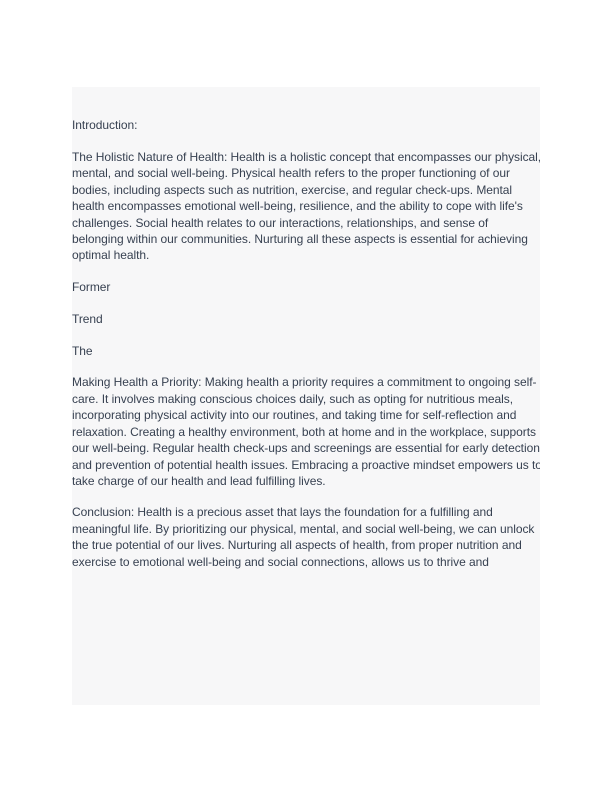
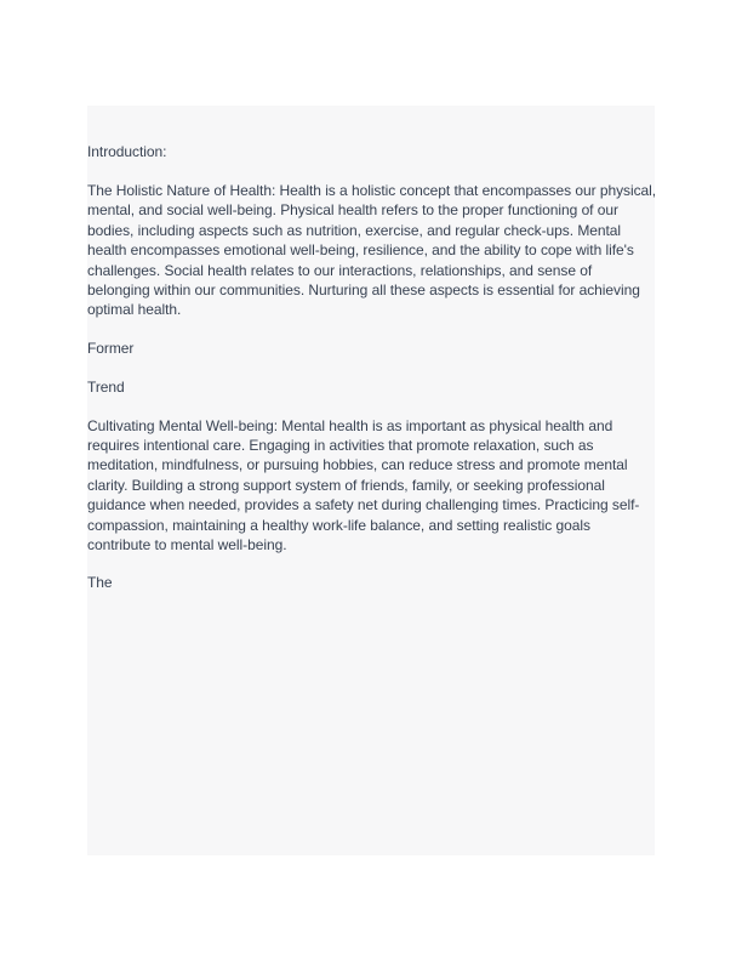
  Introduction:
  The Holistic Nature of Health: Health is a holistic concept that encompasses our physical, mental, and social well-being. Physical health refers to the proper functioning of our bodies, including aspects such as nutrition, exercise, and regular check-ups. Mental health encompasses emotional well-being, resilience, and the ability to cope with life's challenges. Social health relates to our interactions, relationships, and sense of belonging within our communities. Nurturing all these aspects is essential for achieving optimal health.
  Former
  Trend
+ Cultivating Mental Well-being: Mental health is as important as physical health and requires intentional care. Engaging in activities that promote relaxation, such as meditation, mindfulness, or pursuing hobbies, can reduce stress and promote mental clarity. Building a strong support system of friends, family, or seeking professional guidance when needed, provides a safety net during challenging times. Practicing self-compassion, maintaining a healthy work-life balance, and setting realistic goals contribute to mental well-being.
  The
- Making Health a Priority: Making health a priority requires a commitment to ongoing self-care. It involves making conscious choices daily, such as opting for nutritious meals, incorporating physical activity into our routines, and taking time for self-reflection and relaxation. Creating a healthy environment, both at home and in the workplace, supports our well-being. Regular health check-ups and screenings are essential for early detection and prevention of potential health issues. Embracing a proactive mindset empowers us to take charge of our health and lead fulfilling lives.
- Conclusion: Health is a precious asset that lays the foundation for a fulfilling and meaningful life. By prioritizing our physical, mental, and social well-being, we can unlock the true potential of our lives. Nurturing all aspects of health, from proper nutrition and exercise to emotional well-being and social connections, allows us to thrive and
